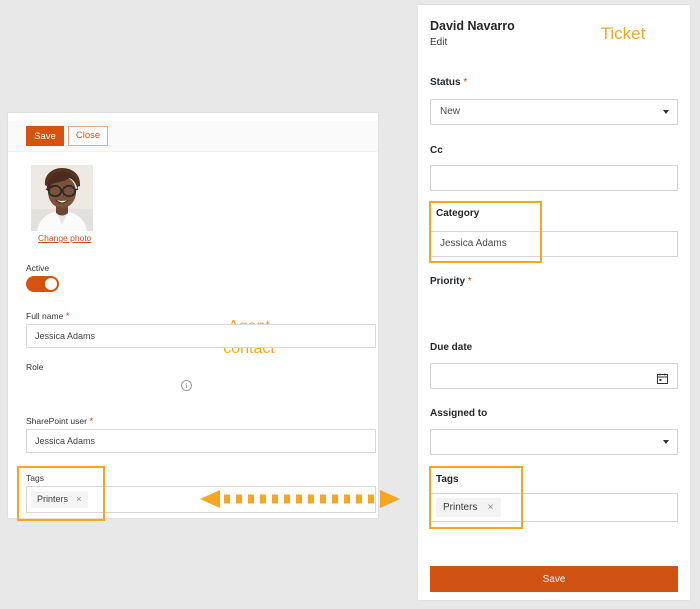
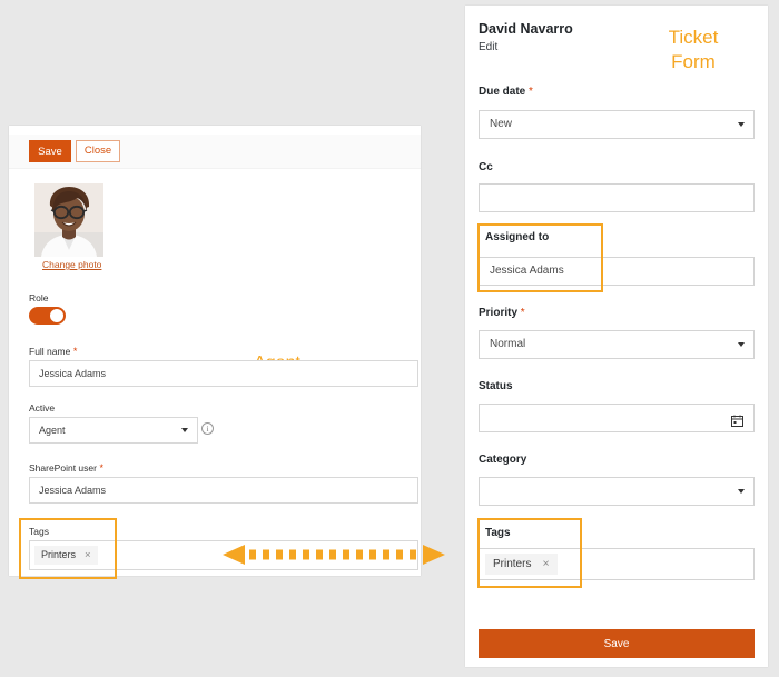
  Save
  Close
  Change photo
- contact
- Active
+ Role
  Full name *
  Jessica Adams
- Role
+ Active
+ Agent
  i
  SharePoint user *
  Jessica Adams
  Tags
  Printers ×
  David Navarro
  Edit
  Ticket
+ Form
- Status *
+ Due date *
  New
  Cc
- Category
+ Assigned to
  Jessica Adams
  Priority *
+ Normal
- Due date
+ Status
- Assigned to
+ Category
  Tags
  Printers ×
  Save
